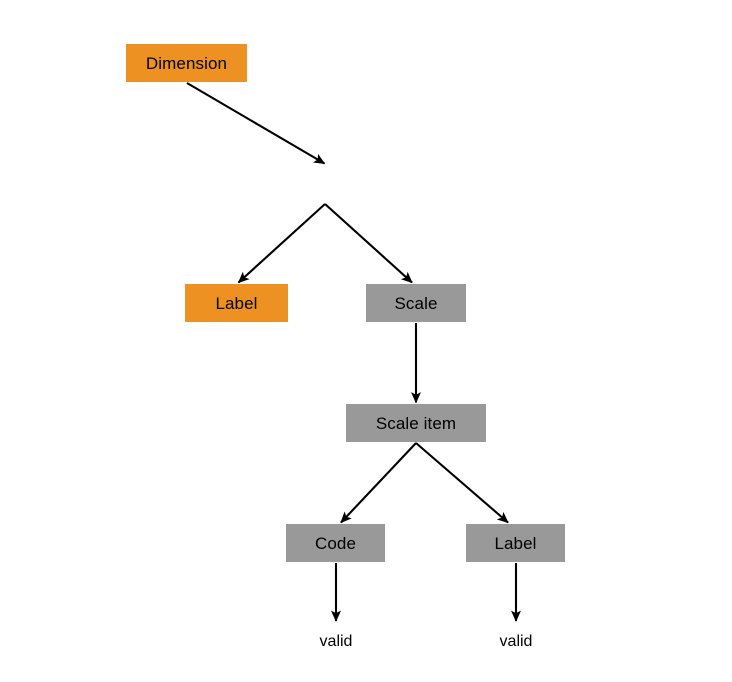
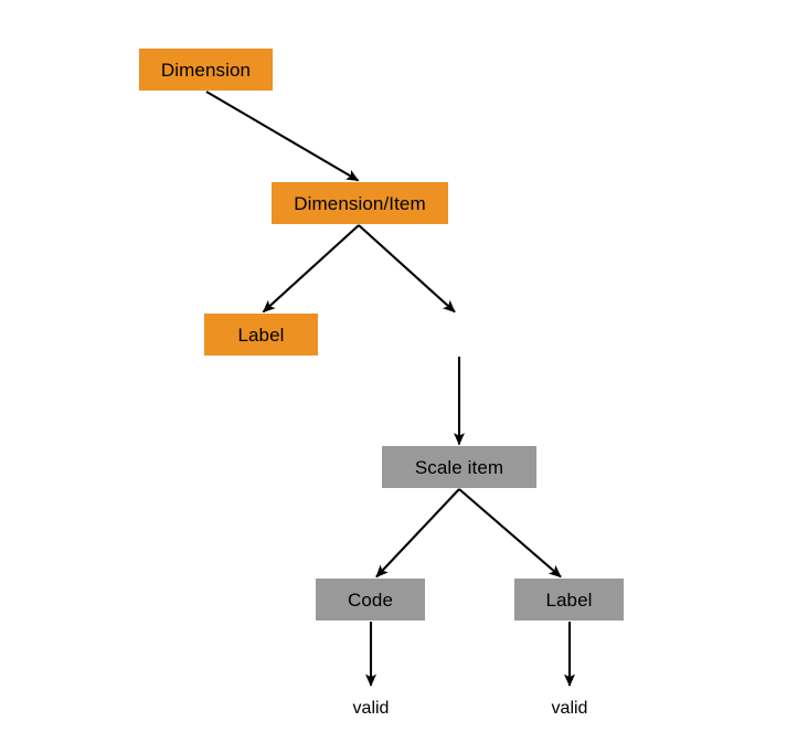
  Dimension
+ Dimension/Item
  Label
- Scale
  Scale item
  Code
  Label
  valid
  valid
